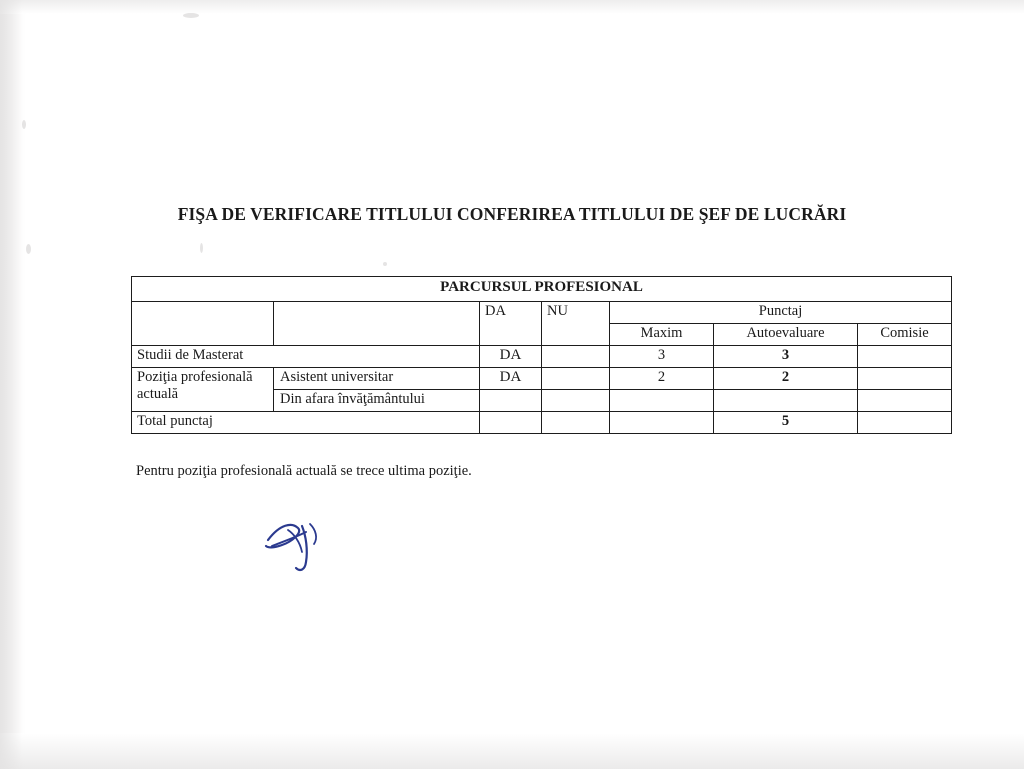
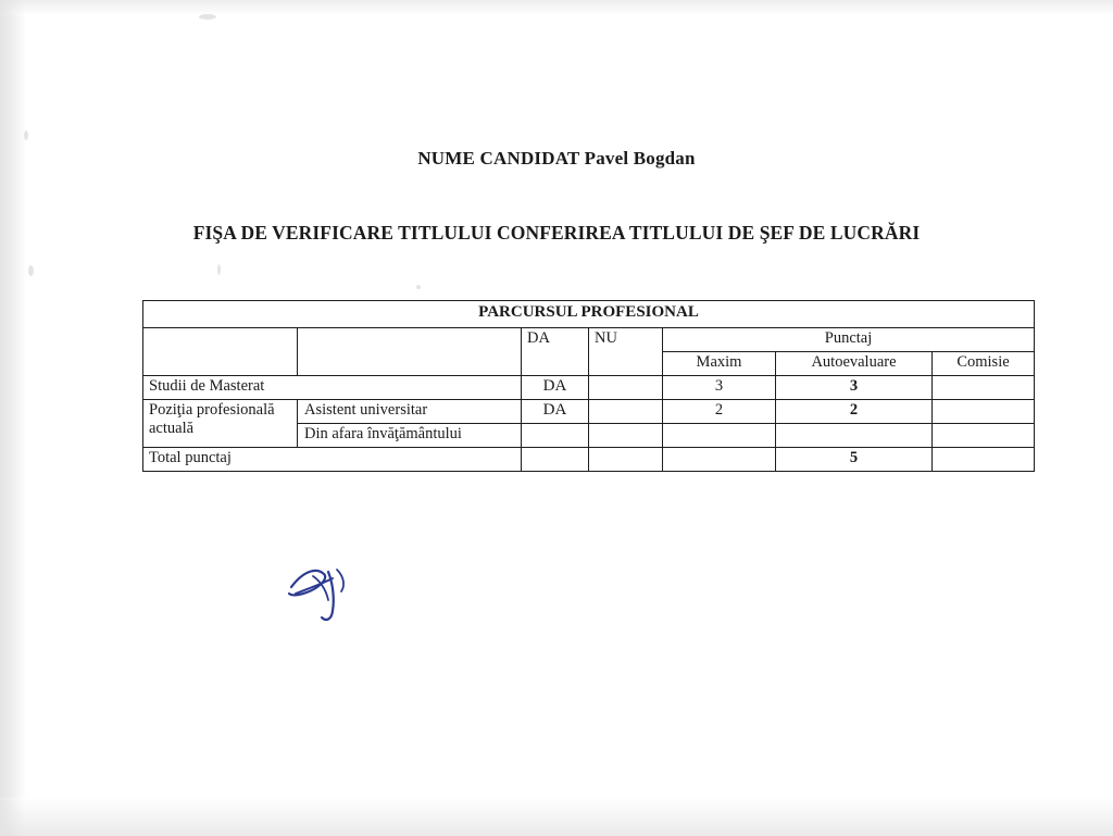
+ NUME CANDIDAT Pavel Bogdan
  FIŞA DE VERIFICARE TITLULUI CONFERIREA TITLULUI DE ŞEF DE LUCRĂRI
  PARCURSUL PROFESIONAL
  		DA	NU	Punctaj
  Maxim	Autoevaluare	Comisie
  Studii de Masterat	DA		3	3
  Poziţia profesională actuală	Asistent universitar	DA		2	2
  Din afara învăţământului
  Total punctaj				5
- Pentru poziţia profesională actuală se trece ultima poziţie.
